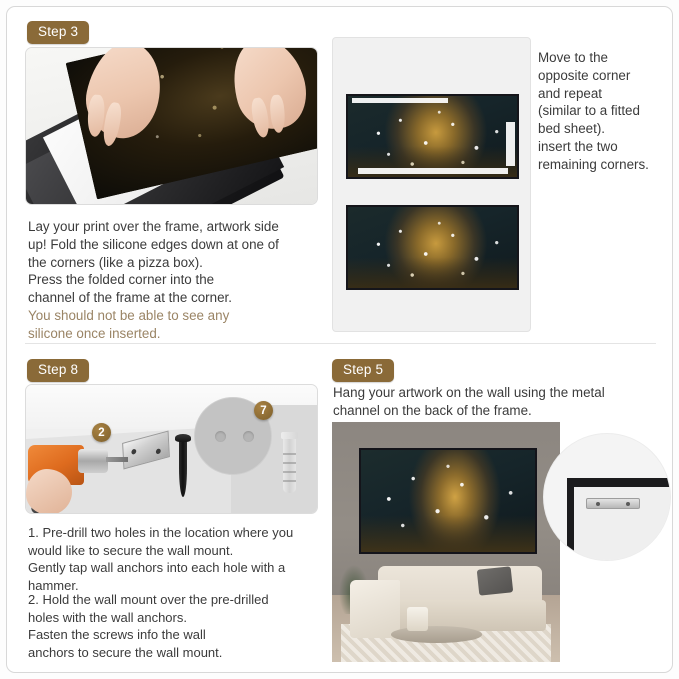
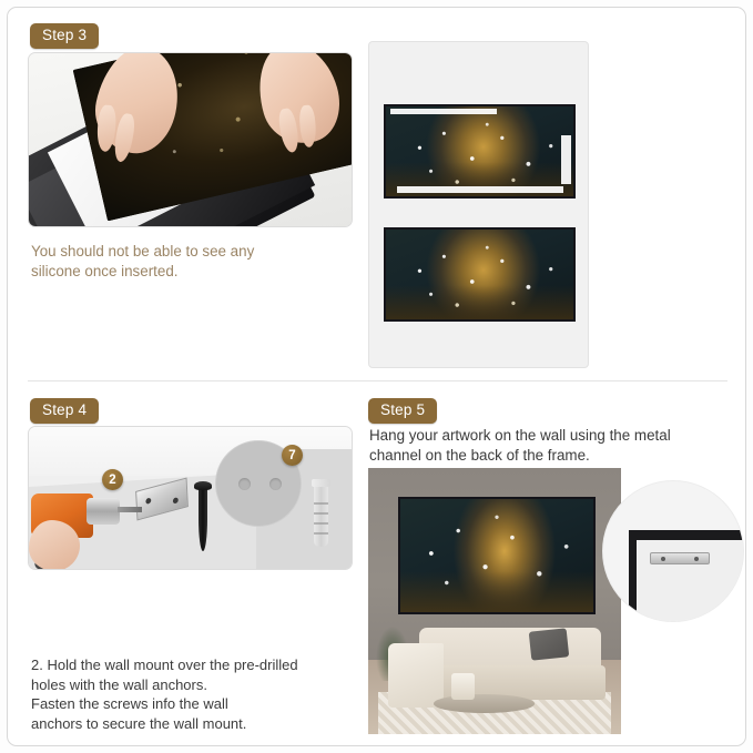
  Step 3
- Move to the
- opposite corner
- and repeat
- (similar to a fitted
- bed sheet).
- insert the two
- remaining corners.
- Lay your print over the frame, artwork side
- up! Fold the silicone edges down at one of
- the corners (like a pizza box).
- Press the folded corner into the
- channel of the frame at the corner.
  You should not be able to see any
  silicone once inserted.
- Step 8
+ Step 4
  7
  2
- 1. Pre-drill two holes in the location where you
- would like to secure the wall mount.
- Gently tap wall anchors into each hole with a
- hammer.
  2. Hold the wall mount over the pre-drilled
  holes with the wall anchors.
  Fasten the screws info the wall
  anchors to secure the wall mount.
  Step 5
  Hang your artwork on the wall using the metal
  channel on the back of the frame.
